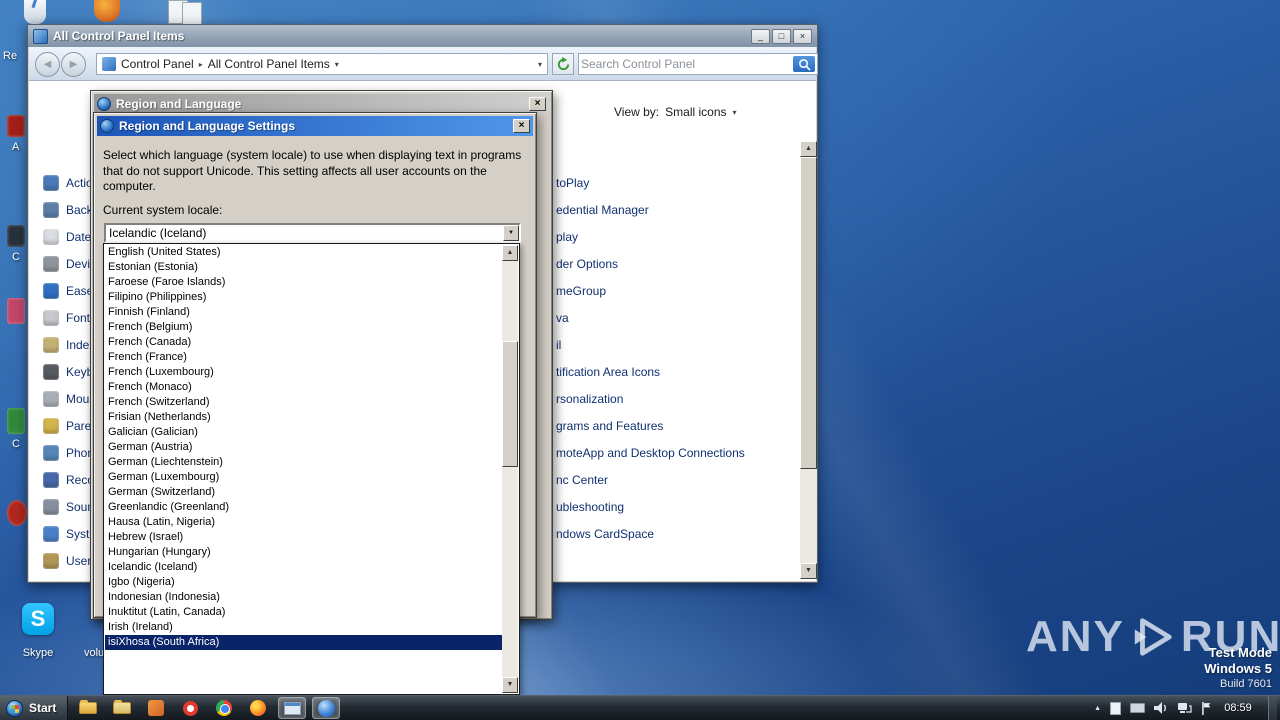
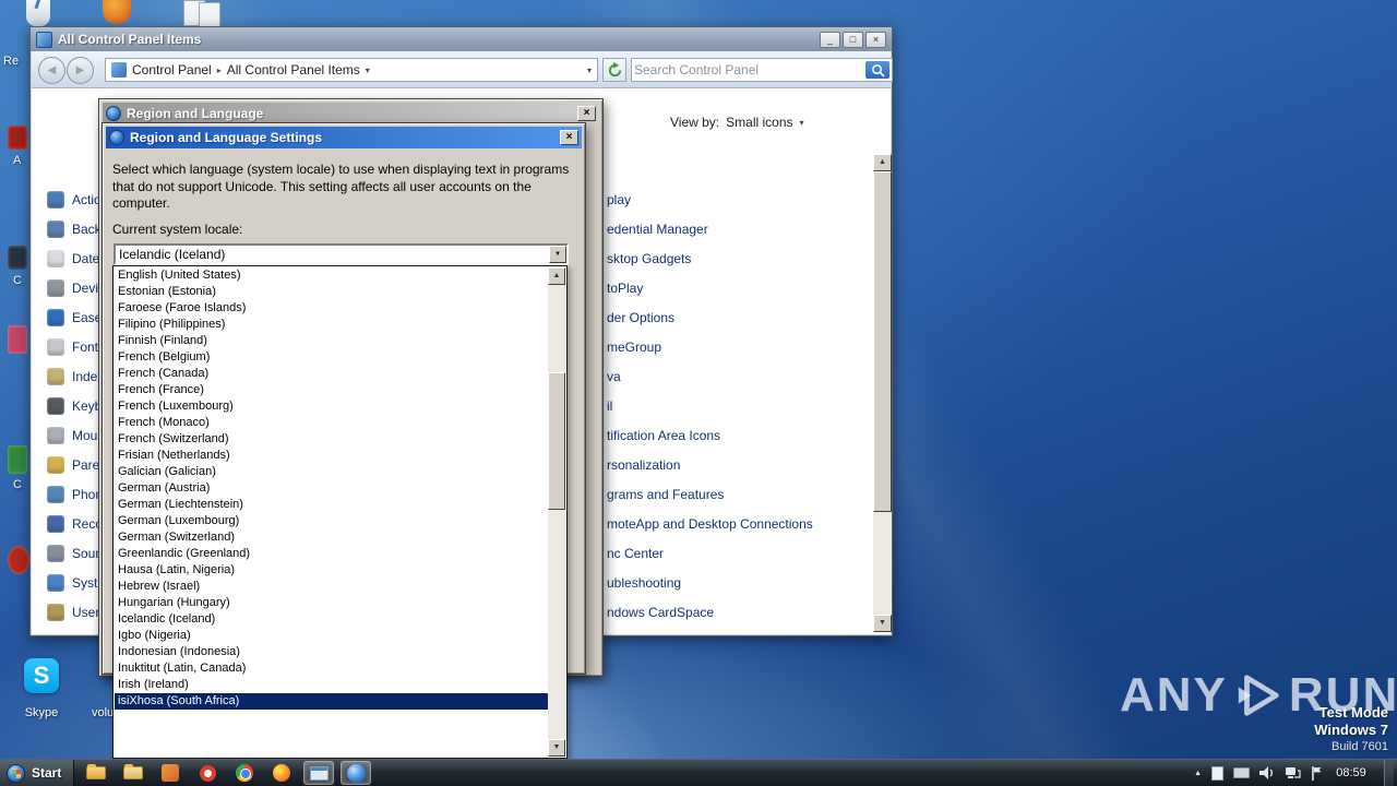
  Re
  A
  C
  C
  S
  Skype
  volu
  ANY
  RUN
  Test Mode
- Windows 5
+ Windows 7
  Build 7601
  All Control Panel Items
  _
  □
  ×
  ◀
  ▶
  Control Panel
  ▸
  All Control Panel Items
  ▾
  ▾
  Search Control Panel
  View by:
  Small icons
  ▾
  Acti
  Date
  Devi
  Eas
  Font
  Inde
  Mou
  Pare
  Rec
  Sou
  Syst
  Use
- toPlay
+ play
  edential Manager
+ sktop Gadgets
- play
+ toPlay
  der Options
  meGroup
  va
  il
  tification Area Icons
  rsonalization
  grams and Features
  moteApp and Desktop Connections
  nc Center
  ubleshooting
  ndows CardSpace
  Region and Language
  ×
  Region and Language Settings
  ×
  Select which language (system locale) to use when displaying text in programs that do not support Unicode. This setting affects all user accounts on the computer.
  Current system locale:
  Icelandic (Iceland)
  English (United States)
  Estonian (Estonia)
  Faroese (Faroe Islands)
  Filipino (Philippines)
  Finnish (Finland)
  French (Belgium)
  French (Canada)
  French (France)
  French (Luxembourg)
  French (Monaco)
  French (Switzerland)
  Frisian (Netherlands)
  Galician (Galician)
  German (Austria)
  German (Liechtenstein)
  German (Luxembourg)
  German (Switzerland)
  Greenlandic (Greenland)
  Hausa (Latin, Nigeria)
  Hebrew (Israel)
  Hungarian (Hungary)
  Icelandic (Iceland)
  Igbo (Nigeria)
  Indonesian (Indonesia)
  Inuktitut (Latin, Canada)
  Irish (Ireland)
  isiXhosa (South Africa)
  Start
  08:59
